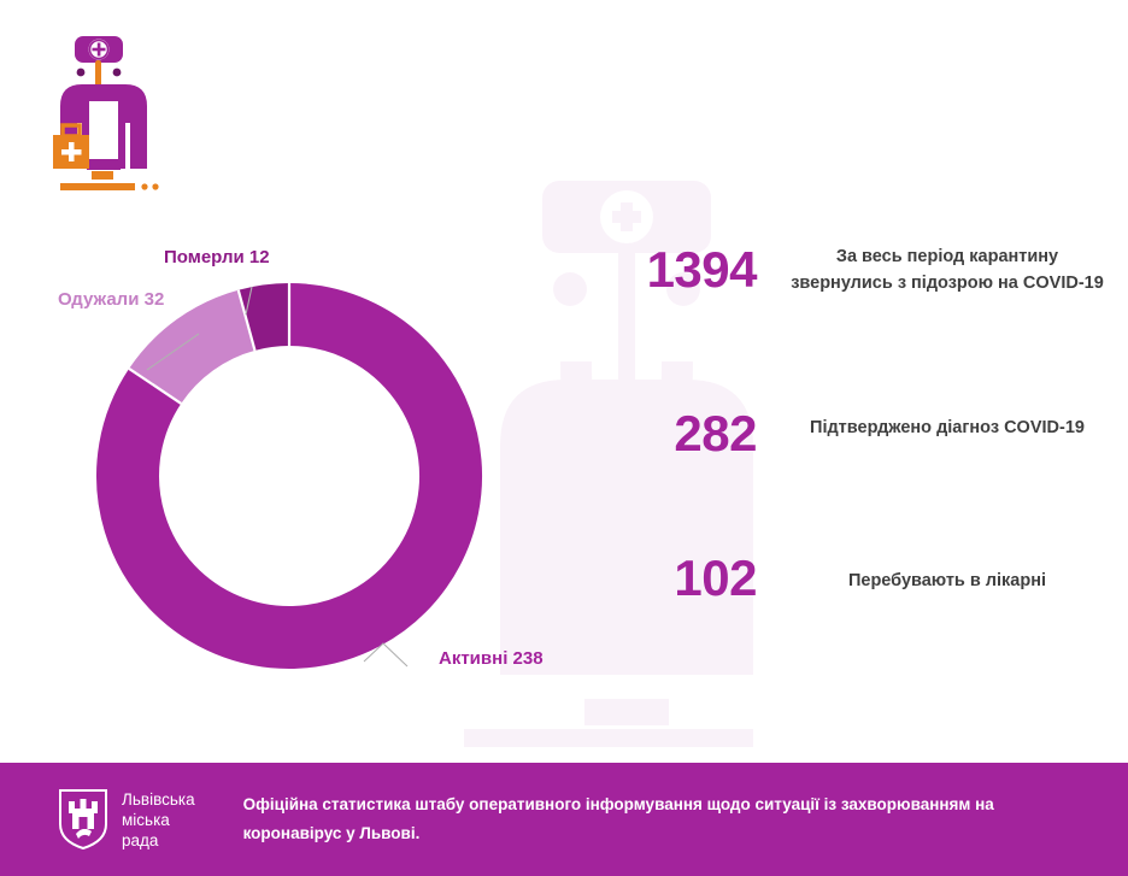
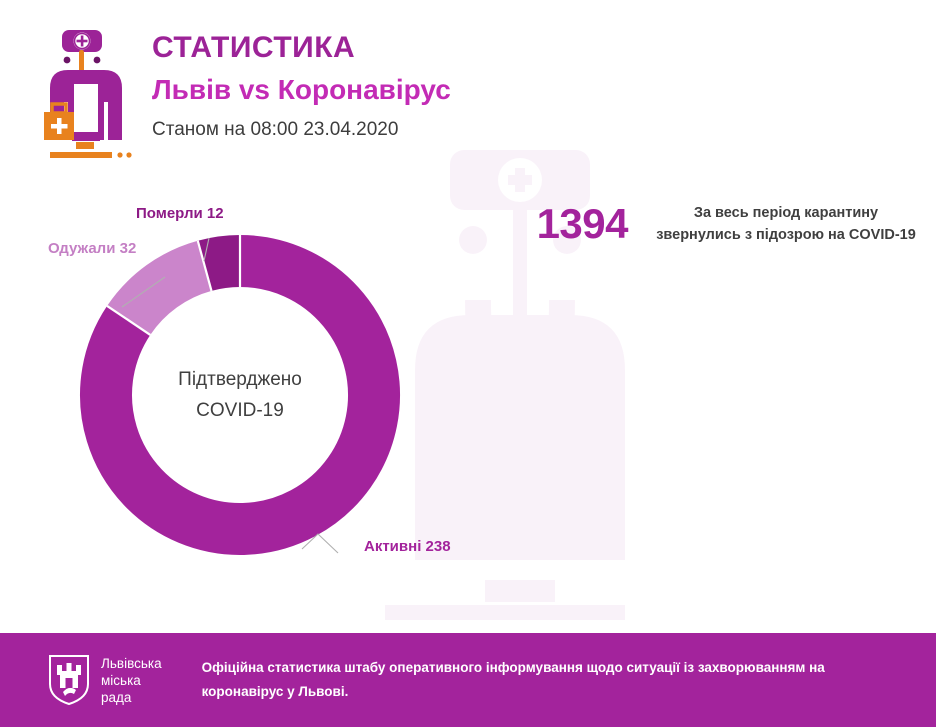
+ СТАТИСТИКА
+ Львів vs Коронавірус
+ Станом на 08:00 23.04.2020
+ Підтверджено
+ COVID-19
  Померли 12
  Одужали 32
  Активні 238
  1394
  За весь період карантину звернулись з підозрою на COVID-19
- 282
- Підтверджено діагноз COVID-19
- 102
- Перебувають в лікарні
  Львівська
  міська
  рада
  Офіційна статистика штабу оперативного інформування щодо ситуації із захворюванням на коронавірус у Львові.
